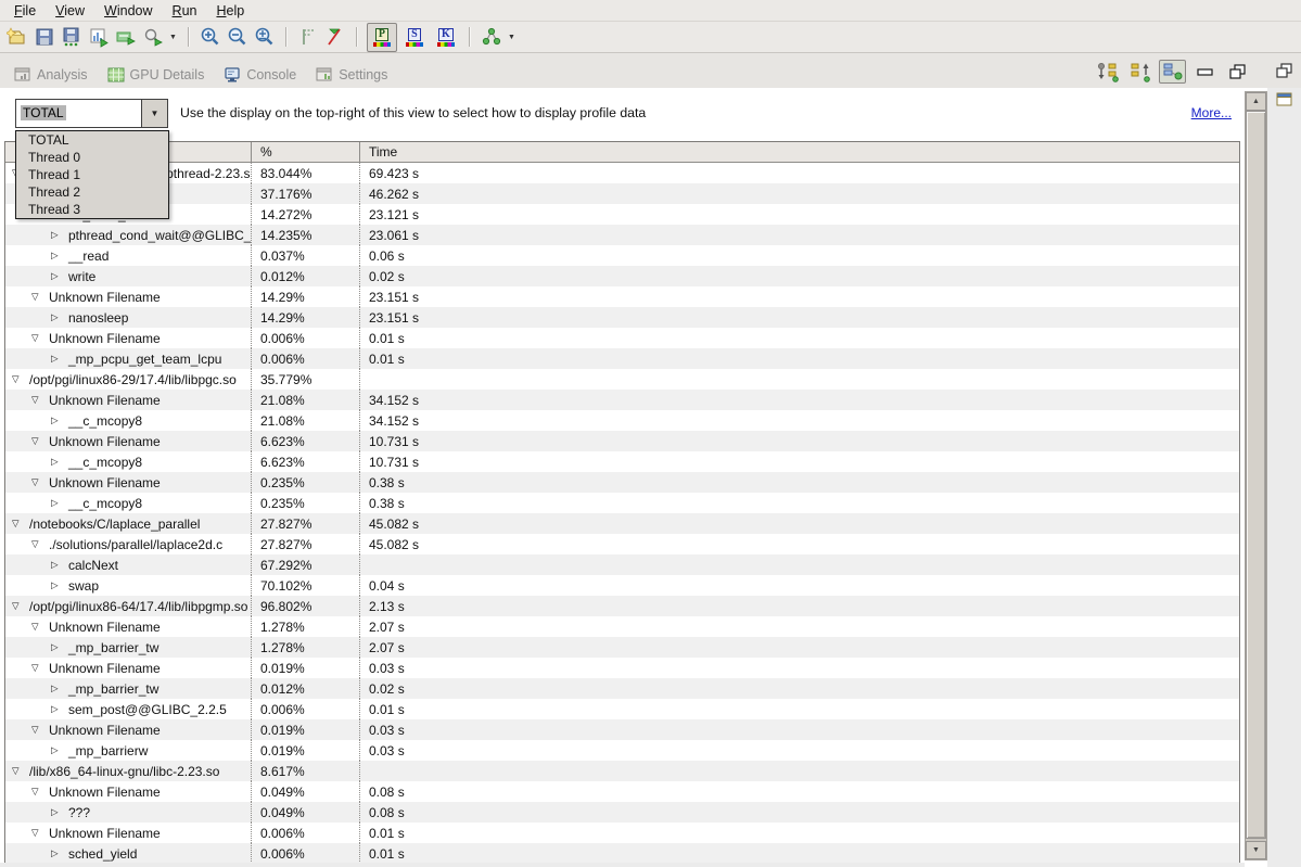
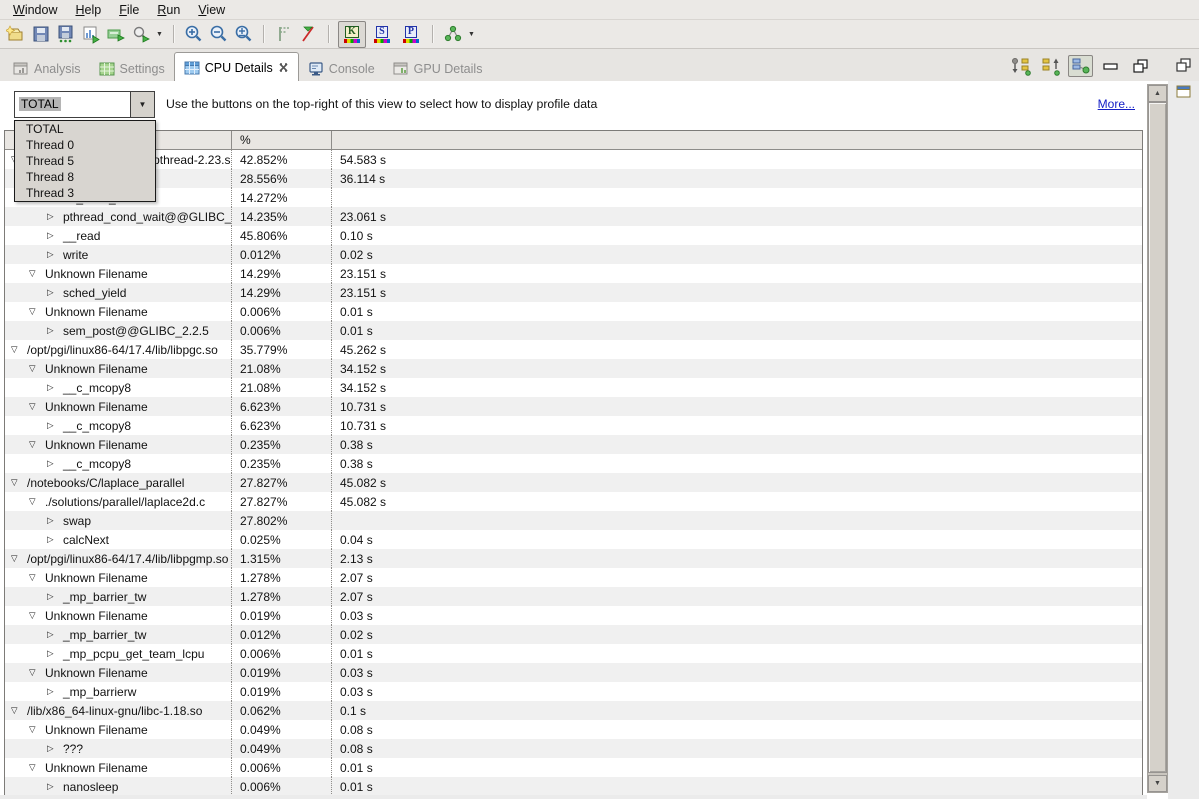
- File
+ Window
- View
+ Help
- Window
+ File
  Run
- Help
+ View
- P
+ K
  S
- K
+ P
  Analysis
- GPU Details
+ Settings
+ CPU Details
  Console
- Settings
+ GPU Details
  TOTAL
  ▼
- Use the display on the top-right of this view to select how to display profile data
+ Use the buttons on the top-right of this view to select how to display profile data
  More...
  %
- Time
- 83.044%
+ 42.852%
- 69.423 s
+ 54.583 s
- 37.176%
+ 28.556%
- 46.262 s
+ 36.114 s
  14.272%
- 23.121 s
  ▷
  pthread_cond_wait@@GLIBC_
  14.235%
  23.061 s
  ▷
  __read
- 0.037%
+ 45.806%
- 0.06 s
+ 0.10 s
  ▷
  write
  0.012%
  0.02 s
  ▽
  Unknown Filename
  14.29%
  23.151 s
  ▷
- nanosleep
+ sched_yield
  14.29%
  23.151 s
  ▽
  Unknown Filename
  0.006%
  0.01 s
  ▷
- _mp_pcpu_get_team_lcpu
+ sem_post@@GLIBC_2.2.5
  0.006%
  0.01 s
  ▽
- /opt/pgi/linux86-29/17.4/lib/libpgc.so
+ /opt/pgi/linux86-64/17.4/lib/libpgc.so
  35.779%
+ 45.262 s
  ▽
  Unknown Filename
  21.08%
  34.152 s
  ▷
  __c_mcopy8
  21.08%
  34.152 s
  ▽
  Unknown Filename
  6.623%
  10.731 s
  ▷
  __c_mcopy8
  6.623%
  10.731 s
  ▽
  Unknown Filename
  0.235%
  0.38 s
  ▷
  __c_mcopy8
  0.235%
  0.38 s
  ▽
  /notebooks/C/laplace_parallel
  27.827%
  45.082 s
  ▽
  ./solutions/parallel/laplace2d.c
  27.827%
  45.082 s
  ▷
- calcNext
+ swap
- 67.292%
+ 27.802%
  ▷
- swap
+ calcNext
- 70.102%
+ 0.025%
  0.04 s
  ▽
  /opt/pgi/linux86-64/17.4/lib/libpgmp.so
- 96.802%
+ 1.315%
  2.13 s
  ▽
  Unknown Filename
  1.278%
  2.07 s
  ▷
  _mp_barrier_tw
  1.278%
  2.07 s
  ▽
  Unknown Filename
  0.019%
  0.03 s
  ▷
  _mp_barrier_tw
  0.012%
  0.02 s
  ▷
- sem_post@@GLIBC_2.2.5
+ _mp_pcpu_get_team_lcpu
  0.006%
  0.01 s
  ▽
  Unknown Filename
  0.019%
  0.03 s
  ▷
  _mp_barrierw
  0.019%
  0.03 s
  ▽
- /lib/x86_64-linux-gnu/libc-2.23.so
+ /lib/x86_64-linux-gnu/libc-1.18.so
- 8.617%
+ 0.062%
+ 0.1 s
  ▽
  Unknown Filename
  0.049%
  0.08 s
  ▷
  ???
  0.049%
  0.08 s
  ▽
  Unknown Filename
  0.006%
  0.01 s
  ▷
- sched_yield
+ nanosleep
  0.006%
  0.01 s
  TOTAL
  Thread 0
- Thread 1
+ Thread 5
- Thread 2
+ Thread 8
  Thread 3
